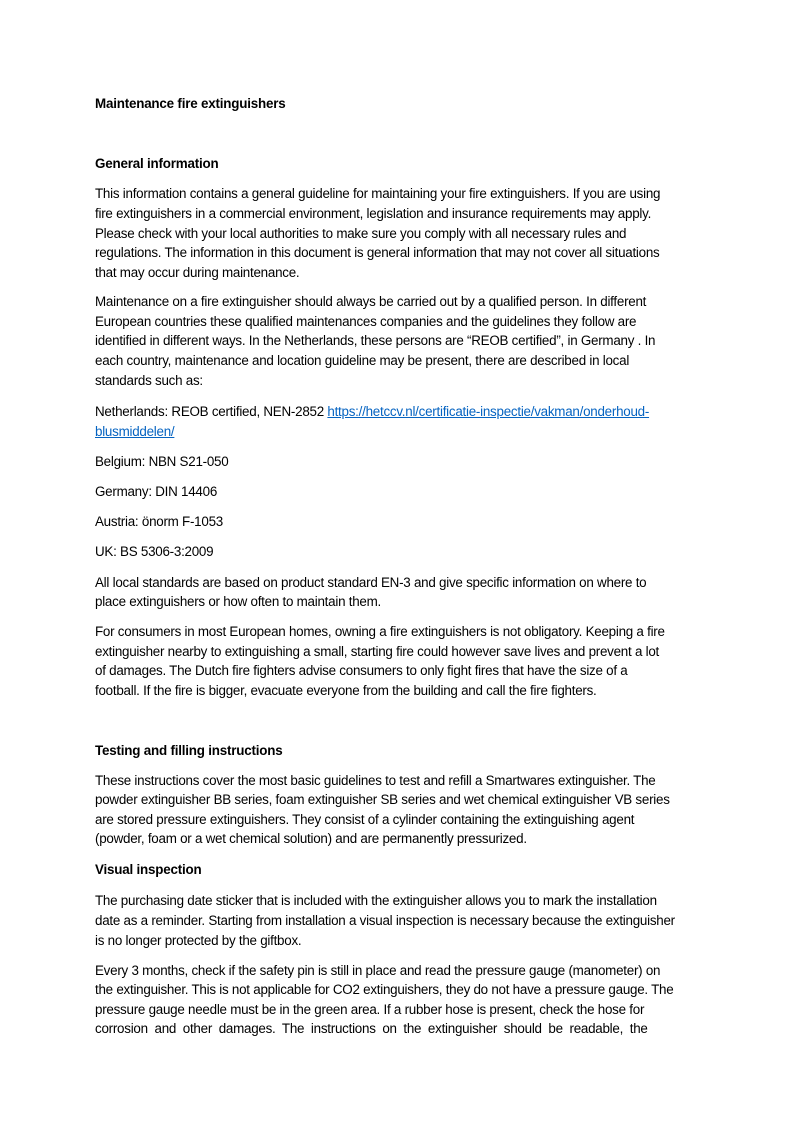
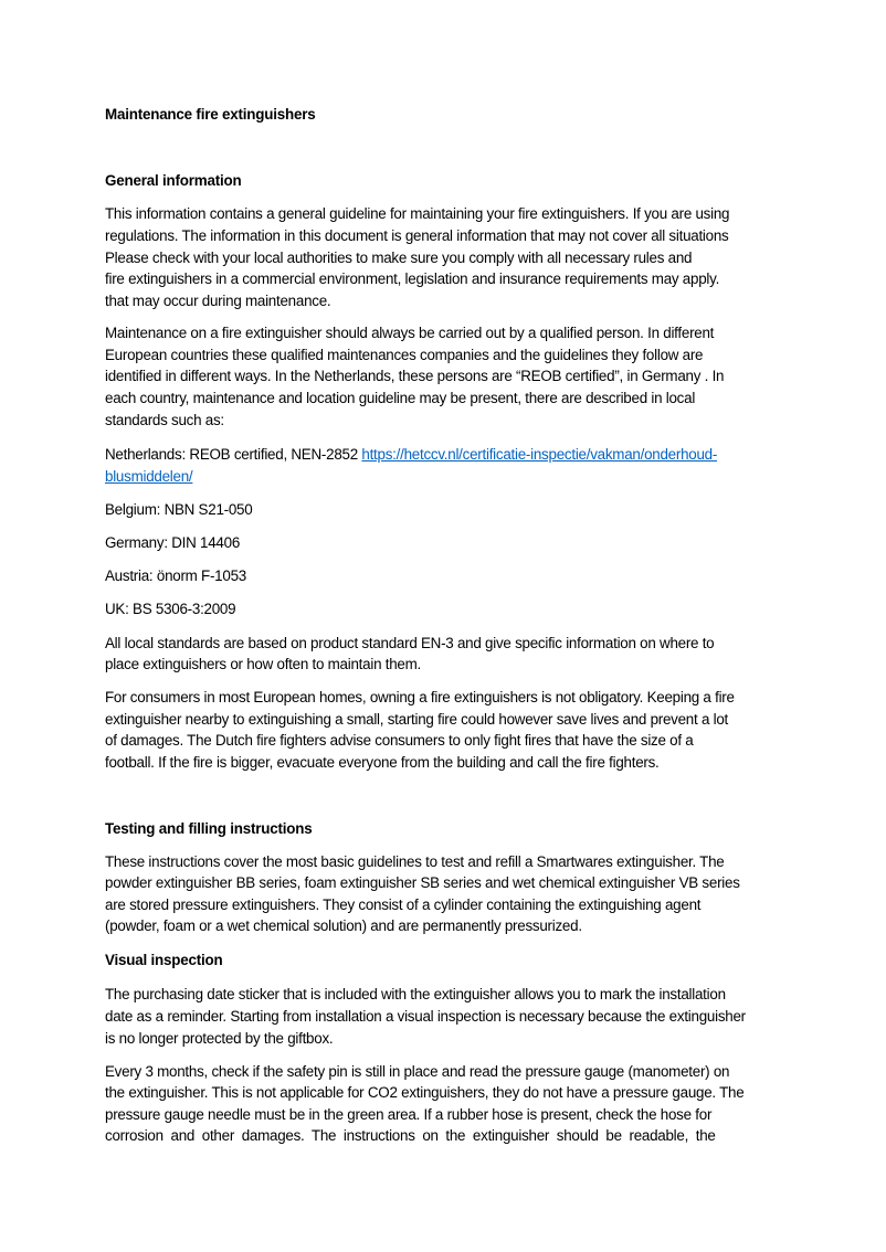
  Maintenance fire extinguishers
  General information
  This information contains a general guideline for maintaining your fire extinguishers. If you are using
- fire extinguishers in a commercial environment, legislation and insurance requirements may apply.
+ regulations. The information in this document is general information that may not cover all situations
  Please check with your local authorities to make sure you comply with all necessary rules and
- regulations. The information in this document is general information that may not cover all situations
+ fire extinguishers in a commercial environment, legislation and insurance requirements may apply.
  that may occur during maintenance.
  Maintenance on a fire extinguisher should always be carried out by a qualified person. In different
  European countries these qualified maintenances companies and the guidelines they follow are
  identified in different ways. In the Netherlands, these persons are “REOB certified”, in Germany . In
  each country, maintenance and location guideline may be present, there are described in local
  standards such as:
  Netherlands: REOB certified, NEN-2852 https://hetccv.nl/certificatie-inspectie/vakman/onderhoud-
  blusmiddelen/
  Belgium: NBN S21-050
  Germany: DIN 14406
  Austria: önorm F-1053
  UK: BS 5306-3:2009
  All local standards are based on product standard EN-3 and give specific information on where to
  place extinguishers or how often to maintain them.
  For consumers in most European homes, owning a fire extinguishers is not obligatory. Keeping a fire
  extinguisher nearby to extinguishing a small, starting fire could however save lives and prevent a lot
  of damages. The Dutch fire fighters advise consumers to only fight fires that have the size of a
  football. If the fire is bigger, evacuate everyone from the building and call the fire fighters.
  Testing and filling instructions
  These instructions cover the most basic guidelines to test and refill a Smartwares extinguisher. The
  powder extinguisher BB series, foam extinguisher SB series and wet chemical extinguisher VB series
  are stored pressure extinguishers. They consist of a cylinder containing the extinguishing agent
  (powder, foam or a wet chemical solution) and are permanently pressurized.
  Visual inspection
  The purchasing date sticker that is included with the extinguisher allows you to mark the installation
  date as a reminder. Starting from installation a visual inspection is necessary because the extinguisher
  is no longer protected by the giftbox.
  Every 3 months, check if the safety pin is still in place and read the pressure gauge (manometer) on
  the extinguisher. This is not applicable for CO2 extinguishers, they do not have a pressure gauge. The
  pressure gauge needle must be in the green area. If a rubber hose is present, check the hose for
  corrosion and other damages. The instructions on the extinguisher should be readable, the
